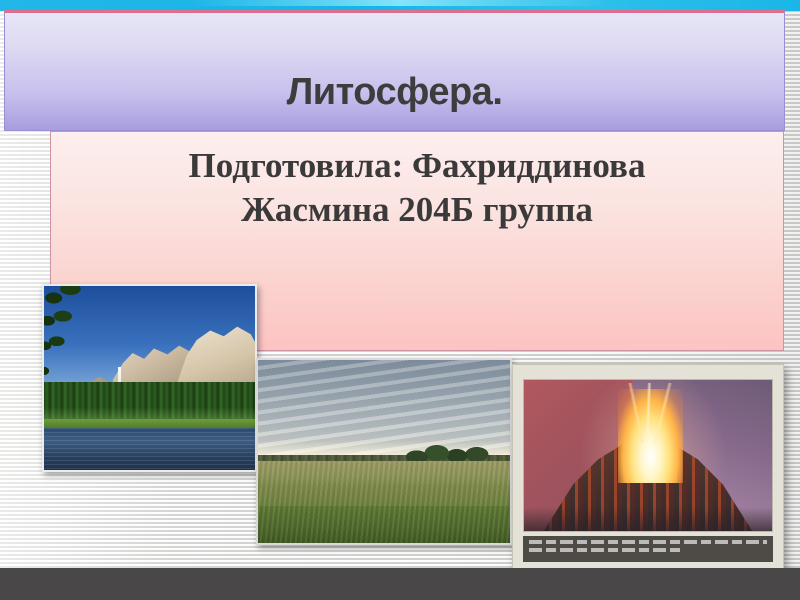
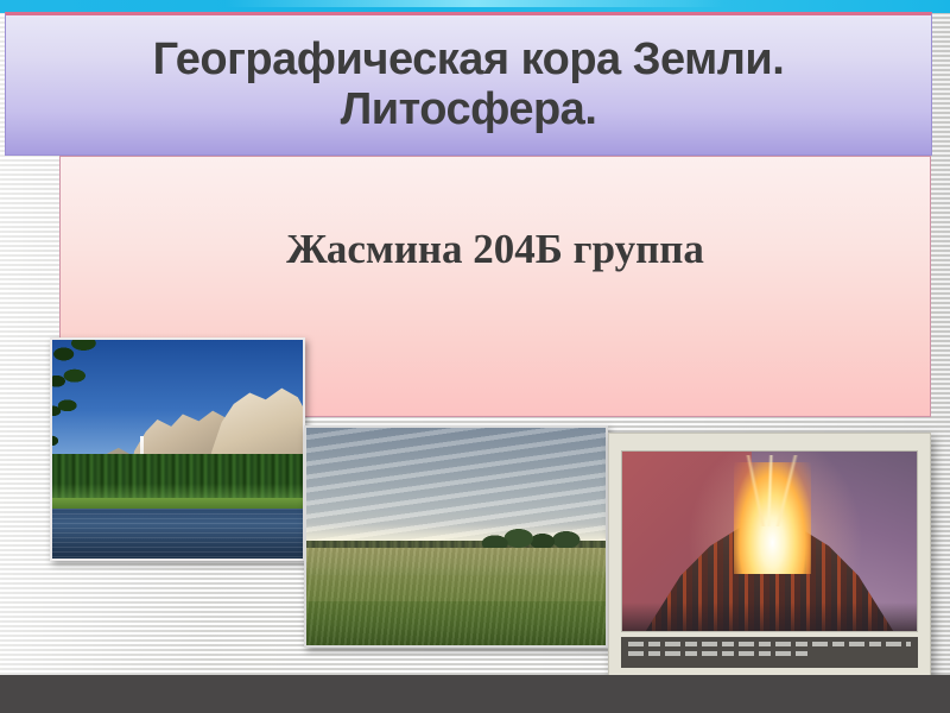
+ Географическая кора Земли.
  Литосфера.
- Подготовила: Фахриддинова
  Жасмина 204Б группа
